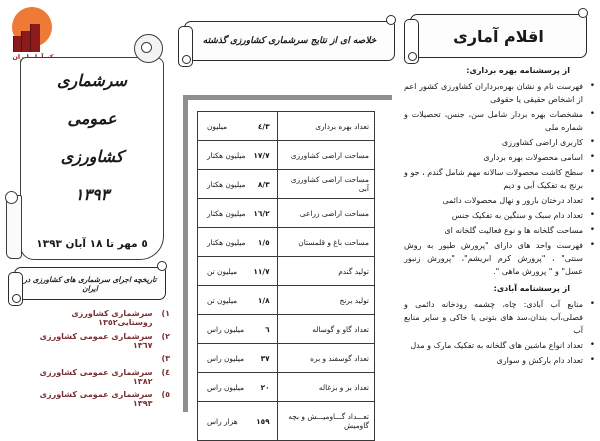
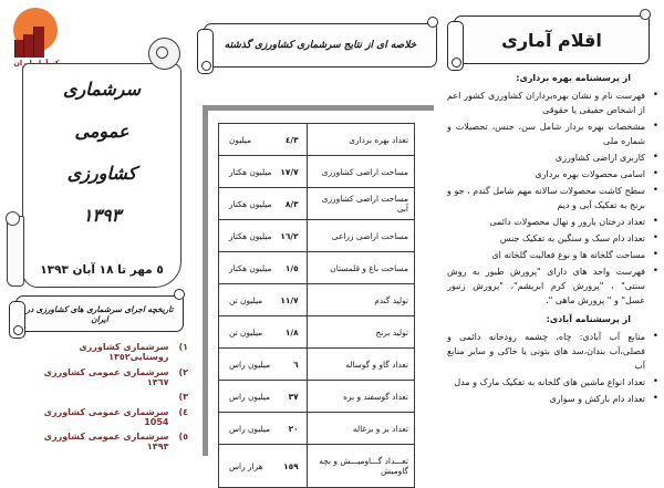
  سرشماری
  عمومی
  کشاورزی
  ١٣٩٣
  ٥ مهر تا ١٨ آبان ١٣٩٣
  تاریخچه اجرای سرشماری های کشاورزی در ایران
  ١)
  سرشماری کشاورزی روستایی١٣٥٢
  ٢)
  سرشماری عمومی کشاورزی ١٣٦٧
  ٣)
  ٤)
- سرشماری عمومی کشاورزی ١٣٨٢
+ سرشماری عمومی کشاورزی 1054
  ٥)
  سرشماری عمومی کشاورزی ١٣٩٣
  خلاصه ای از نتایج سرشماری کشاورزی گذشته
  تعداد بهره برداری	٤/٣میلیون
  مساحت اراضی کشاورزی	١٧/٧میلیون هکتار
  مساحت اراضی کشاورزی آبی	٨/٣میلیون هکتار
  مساحت اراضی زراعی	١٦/٢میلیون هکتار
  مساحت باغ و قلمستان	١/٥میلیون هکتار
  تولید گندم	١١/٧میلیون تن
  تولید برنج	١/٨میلیون تن
  تعداد گاو و گوساله	٦میلیون راس
  تعداد گوسفند و بره	٣٧میلیون راس
  تعداد بز و بزغاله	٢٠میلیون راس
  تعـــداد گـــاومیـــش و بچه گاومیش	١٥٩هزار راس
  اقلام آماری
  از پرسشنامه بهره برداری:
  فهرست نام و نشان بهره‌برداران کشاورزی کشور اعم از اشخاص حقیقی یا حقوقی
  مشخصات بهره بردار شامل سن، جنس، تحصیلات و شماره ملی
  کاربری اراضی کشاورزی
  اسامی محصولات بهره برداری
  سطح کاشت محصولات سالانه مهم شامل گندم ، جو و برنج به تفکیک آبی و دیم
  تعداد درختان بارور و نهال محصولات دائمی
  تعداد دام سبک و سنگین به تفکیک جنس
  مساحت گلخانه ها و نوع فعالیت گلخانه ای
  فهرست واحد های دارای "پرورش طیور به روش سنتی" ، "پرورش کرم ابریشم"، "پرورش زنبور عسل" و " پرورش ماهی ".
  از پرسشنامه آبادی:
  منابع آب آبادی: چاه، چشمه رودخانه دائمی و فصلی،آب بندان،سد های بتونی یا خاکی و سایر منابع آب
  تعداد انواع ماشین های گلخانه به تفکیک مارک و مدل
  تعداد دام بارکش و سواری
